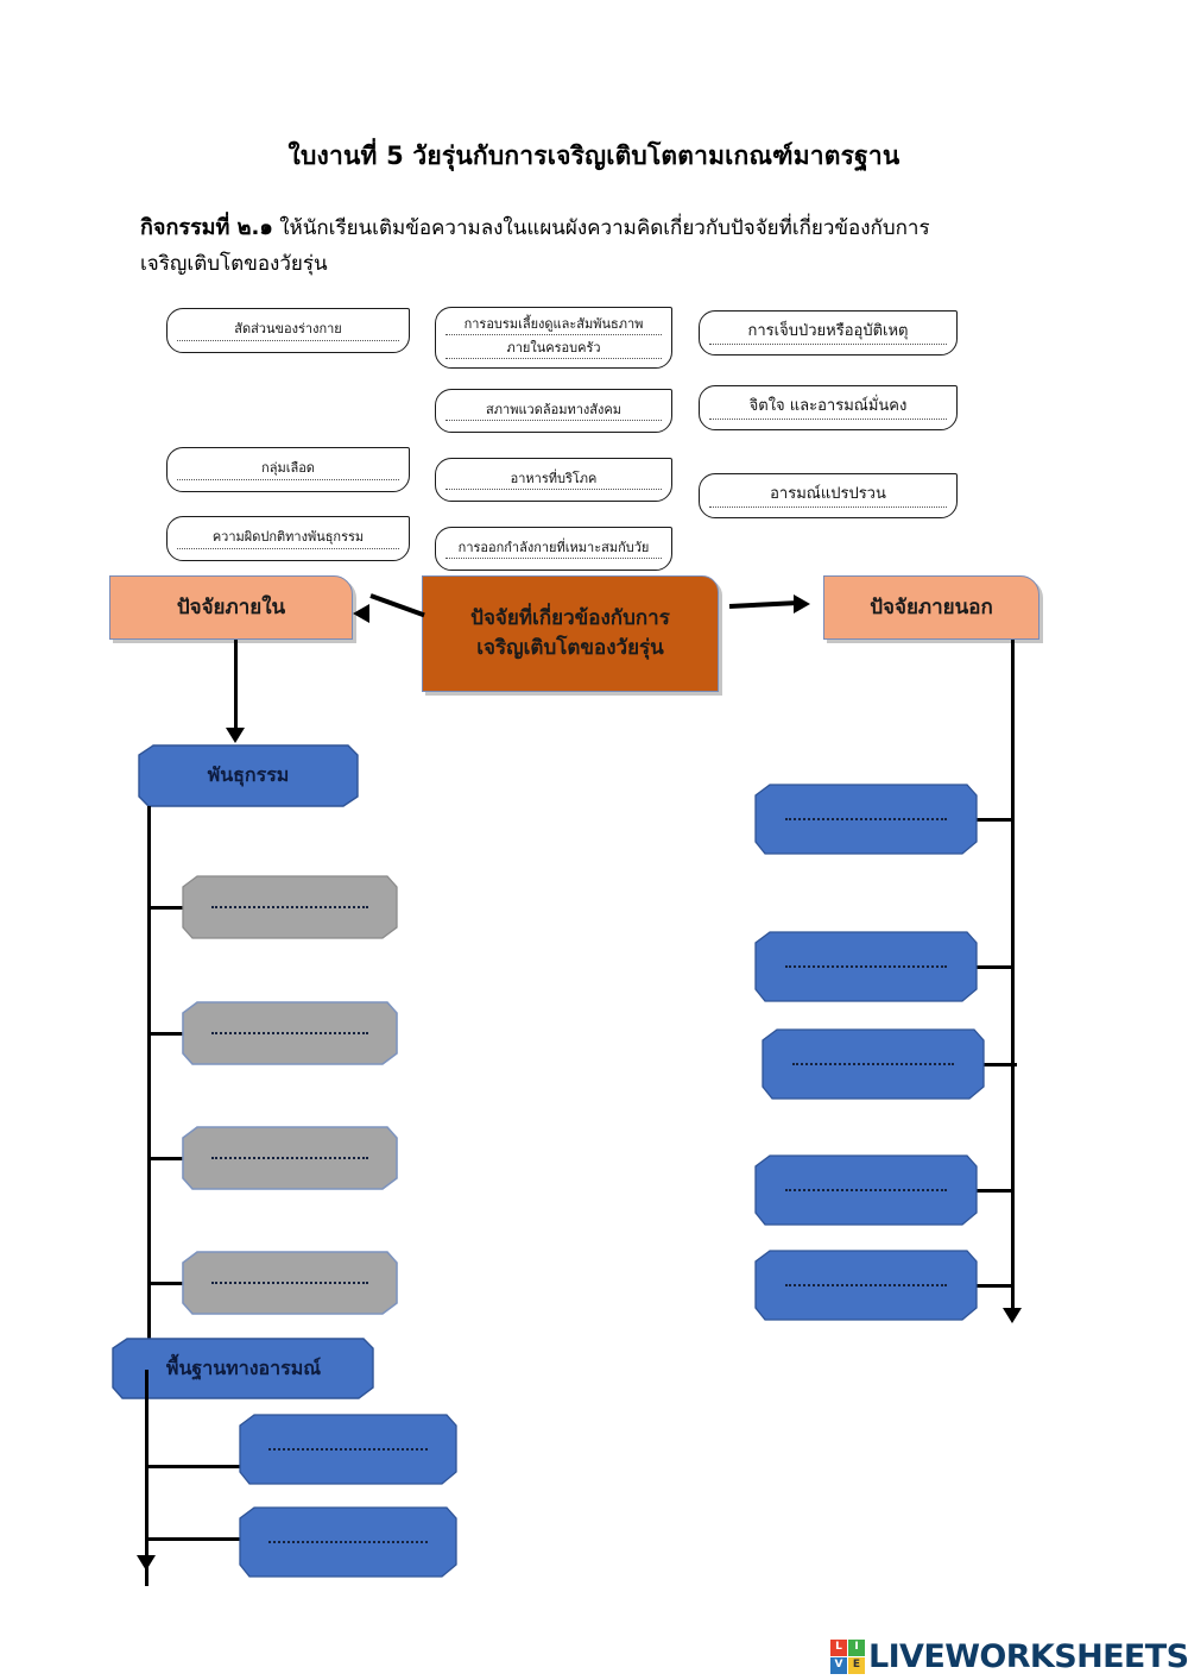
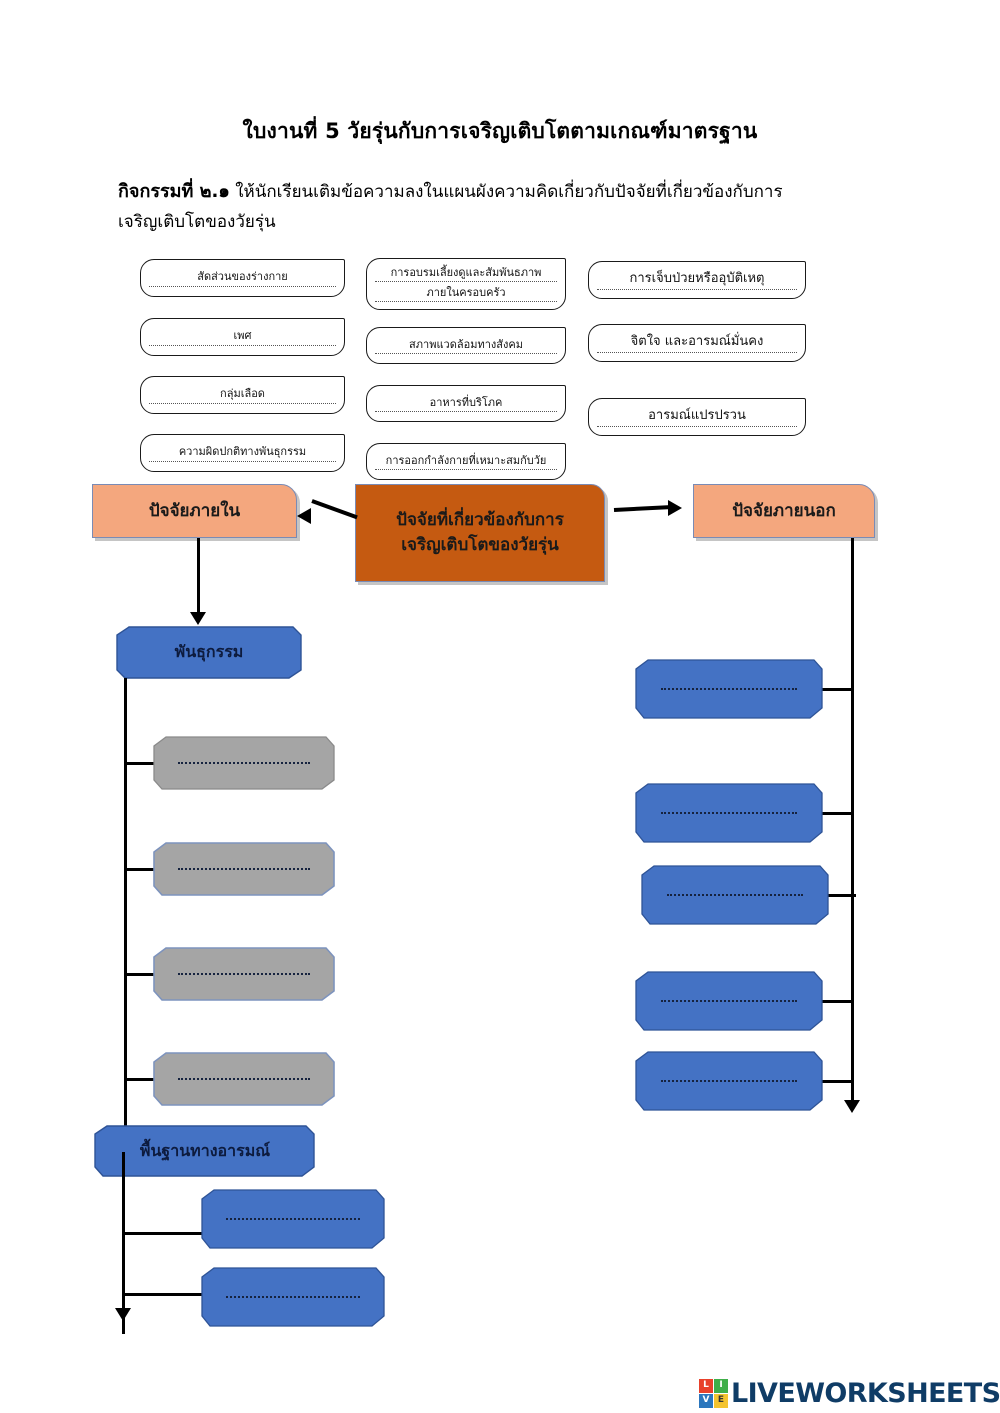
  ใบงานที่ 5 วัยรุ่นกับการเจริญเติบโตตามเกณฑ์มาตรฐาน
  กิจกรรมที่ ๒.๑ ให้นักเรียนเติมข้อความลงในแผนผังความคิดเกี่ยวกับปัจจัยที่เกี่ยวข้องกับการ
  เจริญเติบโตของวัยรุ่น
  สัดส่วนของร่างกาย
+ เพศ
  กลุ่มเลือด
  ความผิดปกติทางพันธุกรรม
  การอบรมเลี้ยงดูและสัมพันธภาพ
  ภายในครอบครัว
  สภาพแวดล้อมทางสังคม
  อาหารที่บริโภค
  การออกกำลังกายที่เหมาะสมกับวัย
  การเจ็บป่วยหรืออุบัติเหตุ
  จิตใจ และอารมณ์มั่นคง
  อารมณ์แปรปรวน
  ปัจจัยที่เกี่ยวข้องกับการ
  เจริญเติบโตของวัยรุ่น
  ปัจจัยภายใน
  ปัจจัยภายนอก
  พันธุกรรม
  พื้นฐานทางอารมณ์
  L
  I
  V
  E
  LIVEWORKSHEETS
